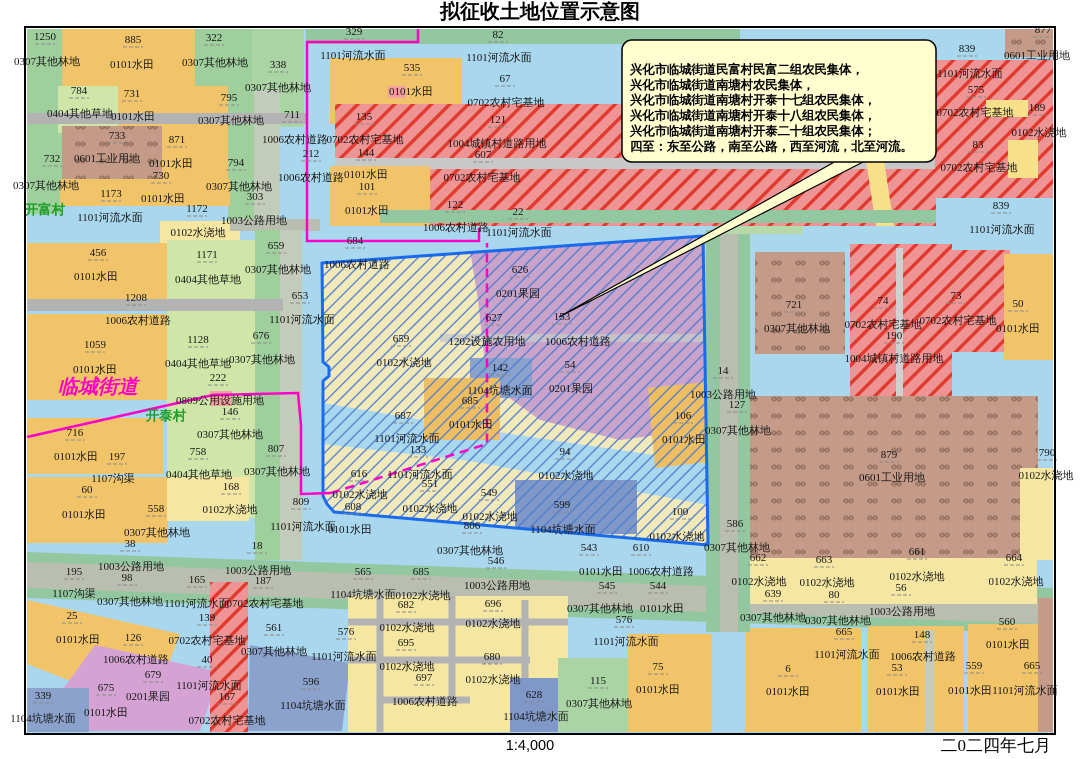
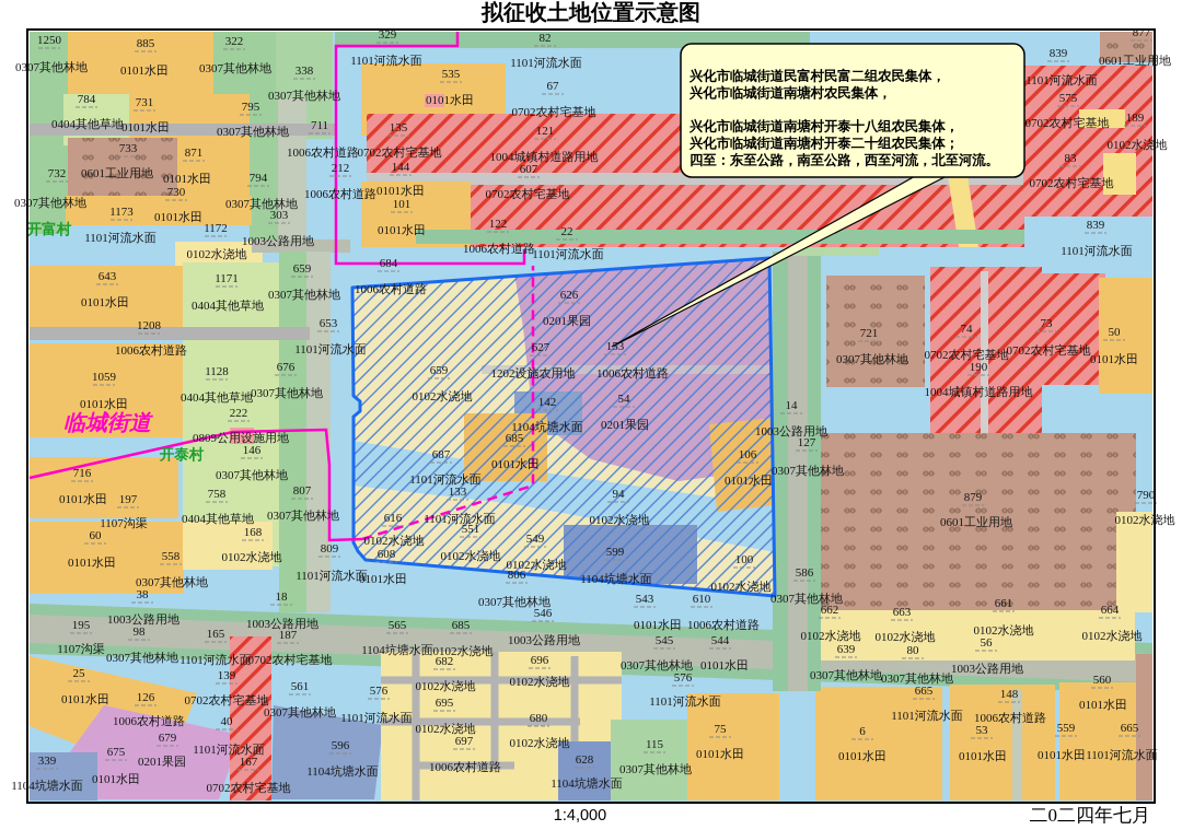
  1250
  0307其他林地
  885
  0101水田
  322
  0307其他林地
  338
  0307其他林地
  784
  731
  0404其他草地
  0101水田
  795
  0307其他林地
  711
  1006农村道路
  733
  0601工业用地
  871
  0101水田
  730
  732
  0307其他林地
  794
  0307其他林地
  303
  1173
  0101水田
  开富村
  1101河流水面
  1172
  1003公路用地
  0102水浇地
  659
  0307其他林地
  1171
  0404其他草地
- 456
+ 643
  0101水田
  1208
  1006农村道路
  653
  1101河流水面
  1059
  0101水田
  1128
  0404其他草地
  676
  0307其他林地
  222
  临城街道
  0809公用设施用地
  146
  开泰村
  0307其他林地
  716
  0101水田
  197
  758
  807
  0307其他林地
  1107沟渠
  60
  0404其他草地
  168
  558
  0101水田
  0102水浇地
  0307其他林地
  38
  809
  1101河流水面
  0101水田
  195
  1003公路用地
  98
  18
  1003公路用地
  165
  187
  1107沟渠
  0307其他林地
  1101河流水面
  0702农村宅基地
  139
  25
  0101水田
  126
  0702农村宅基地
  561
  0307其他林地
  1006农村道路
  679
  40
  675
  0201果园
  1101河流水面
  167
  596
  1104坑塘水面
  339
  1104坑塘水面
  0101水田
  0702农村宅基地
  329
  82
  1101河流水面
  535
  1101河流水面
  0101水田
  67
  0702农村宅基地
  135
  121
  0702农村宅基地
  144
  1004城镇村道路用地
  607
  0702农村宅基地
  212
  1006农村道路
  0101水田
  101
  0101水田
  122
  22
  1006农村道路
  1101河流水面
  684
  877
  0601工业用地
  839
  1101河流水面
  575
  0702农村宅基地
  189
  0102水浇地
  83
  0702农村宅基地
  839
  1101河流水面
  1006农村道路
  626
  0201果园
  627
  153
  1202设施农用地
  1006农村道路
  659
  0102水浇地
  142
  54
  1104坑塘水面
  0201果园
  685
  0101水田
  687
  1101河流水面
  133
  616
  1101河流水面
  551
  94
  0102水浇地
  106
  0101水田
  0102水浇地
  608
  0102水浇地
  549
  0102水浇地
  599
  1104坑塘水面
  100
  0102水浇地
  806
  0307其他林地
  546
  543
  610
  721
  0307其他林地
  74
  0702农村宅基地
  190
  1004城镇村道路用地
  73
  0702农村宅基地
  50
  0101水田
  14
  1003公路用地
  127
  0307其他林地
  879
  0601工业用地
  790
  0102水浇地
  586
  0307其他林地
  662
  0102水浇地
  639
  663
  0102水浇地
  80
  661
  0102水浇地
  56
  664
  0102水浇地
  1003公路用地
  0307其他林地
  0307其他林地
  665
  148
  1006农村道路
  560
  0101水田
  1101河流水面
  6
  0101水田
  53
  0101水田
  559
  0101水田
  665
  1101河流水面
  565
  685
  1104坑塘水面
  0102水浇地
  1003公路用地
  0101水田
  1006农村道路
  545
  544
  682
  696
  0102水浇地
  0102水浇地
  0307其他林地
  0101水田
  576
  1101河流水面
  695
  0102水浇地
  680
  0102水浇地
  697
  1006农村道路
  576
  1101河流水面
  628
  1104坑塘水面
  115
  0307其他林地
  75
  0101水田
  兴化市临城街道民富村民富二组农民集体，
  兴化市临城街道南塘村农民集体，
- 兴化市临城街道南塘村开泰十七组农民集体，
  兴化市临城街道南塘村开泰十八组农民集体，
  兴化市临城街道南塘村开泰二十组农民集体；
  四至：东至公路，南至公路，西至河流，北至河流。
  拟征收土地位置示意图
  1:4,000
  二0二四年七月
